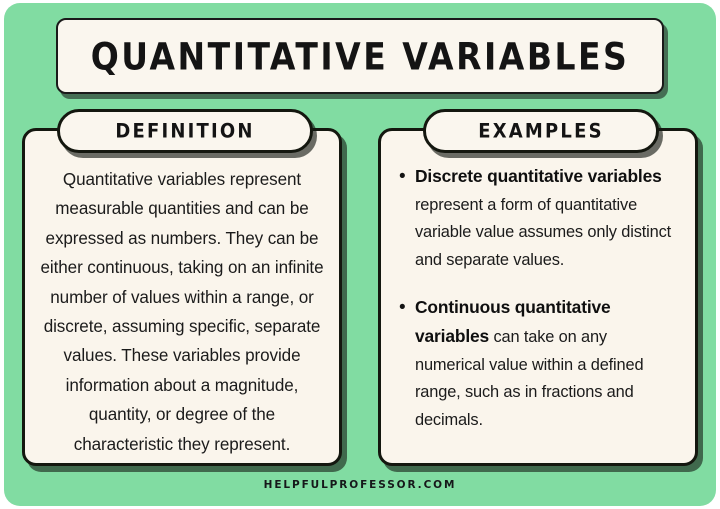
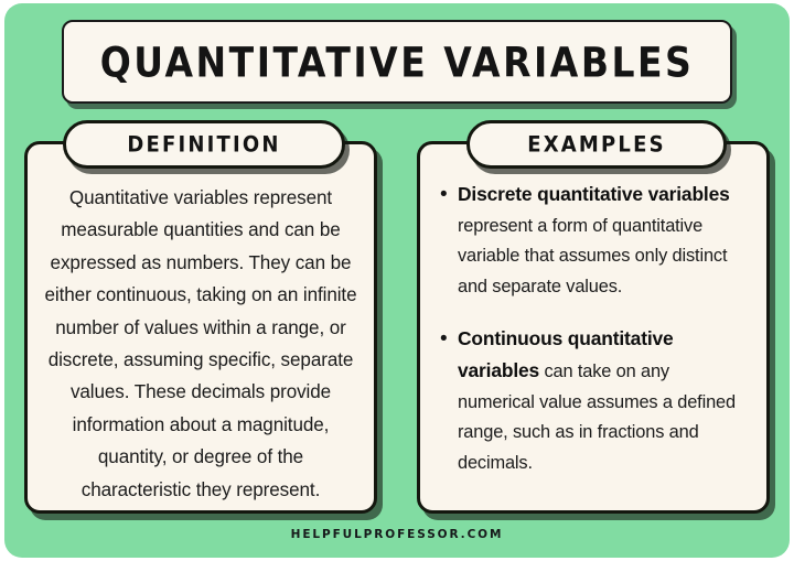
  QUANTITATIVE VARIABLES
  DEFINITION
- Quantitative variables represent measurable quantities and can be expressed as numbers. They can be either continuous, taking on an infinite number of values within a range, or discrete, assuming specific, separate values. These variables provide information about a magnitude, quantity, or degree of the characteristic they represent.
+ Quantitative variables represent measurable quantities and can be expressed as numbers. They can be either continuous, taking on an infinite number of values within a range, or discrete, assuming specific, separate values. These decimals provide information about a magnitude, quantity, or degree of the characteristic they represent.
  EXAMPLES
  •
- Discrete quantitative variables represent a form of quantitative variable value assumes only distinct and separate values.
+ Discrete quantitative variables represent a form of quantitative variable that assumes only distinct and separate values.
  •
- Continuous quantitative variables can take on any numerical value within a defined range, such as in fractions and decimals.
+ Continuous quantitative variables can take on any numerical value assumes a defined range, such as in fractions and decimals.
  HELPFULPROFESSOR.COM
